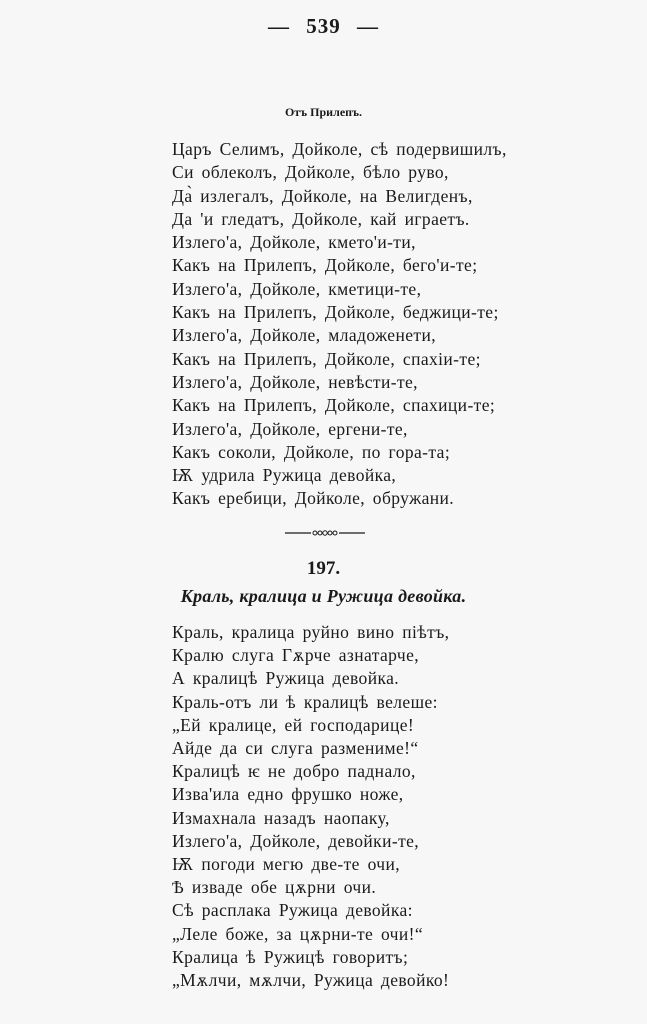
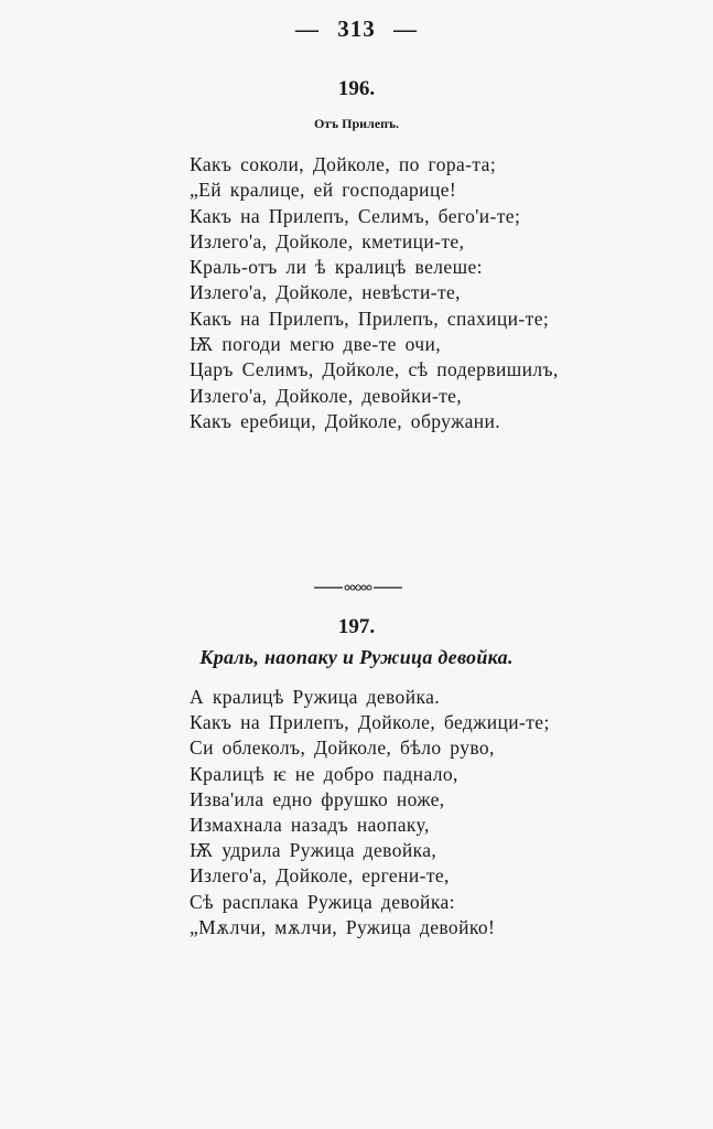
- — 539 —
+ — 313 —
+ 196.
  Отъ Прилепъ.
- Царъ Селимъ, Дойколе, сѣ подервишилъ,
+ Какъ соколи, Дойколе, по гора-та;
- Си облеколъ, Дойколе, бѣло руво,
+ „Ей кралице, ей господарице!
- Да̀ излегалъ, Дойколе, на Велигденъ,
- Да 'и гледатъ, Дойколе, кай играетъ.
- Излего'а, Дойколе, кмето'и-ти,
- Какъ на Прилепъ, Дойколе, бего'и-те;
+ Какъ на Прилепъ, Селимъ, бего'и-те;
  Излего'а, Дойколе, кметици-те,
- Какъ на Прилепъ, Дойколе, беджици-те;
+ Краль-отъ ли ѣ кралицѣ велеше:
- Излего'а, Дойколе, младоженети,
- Какъ на Прилепъ, Дойколе, спахiи-те;
  Излего'а, Дойколе, невѣсти-те,
- Какъ на Прилепъ, Дойколе, спахици-те;
+ Какъ на Прилепъ, Прилепъ, спахици-те;
- Излего'а, Дойколе, ергени-те,
+ Ѭ погоди мегю две-те очи,
- Какъ соколи, Дойколе, по гора-та;
+ Царъ Селимъ, Дойколе, сѣ подервишилъ,
- Ѭ удрила Ружица девойка,
+ Излего'а, Дойколе, девойки-те,
  Какъ еребици, Дойколе, обружани.
  197.
- Краль, кралица и Ружица девойка.
+ Краль, наопаку и Ружица девойка.
- Краль, кралица руйно вино пiѣтъ,
- Кралю слуга Гѫрче азнатарче,
  А кралицѣ Ружица девойка.
- Краль-отъ ли ѣ кралицѣ велеше:
+ Какъ на Прилепъ, Дойколе, беджици-те;
- „Ей кралице, ей господарице!
+ Си облеколъ, Дойколе, бѣло руво,
- Айде да си слуга размениме!“
  Кралицѣ ѥ не добро паднало,
  Изва'ила едно фрушко ноже,
  Измахнала назадъ наопаку,
- Излего'а, Дойколе, девойки-те,
+ Ѭ удрила Ружица девойка,
- Ѭ погоди мегю две-те очи,
+ Излего'а, Дойколе, ергени-те,
- Ѣ изваде обе цѫрни очи.
  Сѣ расплака Ружица девойка:
- „Леле боже, за цѫрни-те очи!“
- Кралица ѣ Ружицѣ говоритъ;
  „Мѫлчи, мѫлчи, Ружица девойко!
